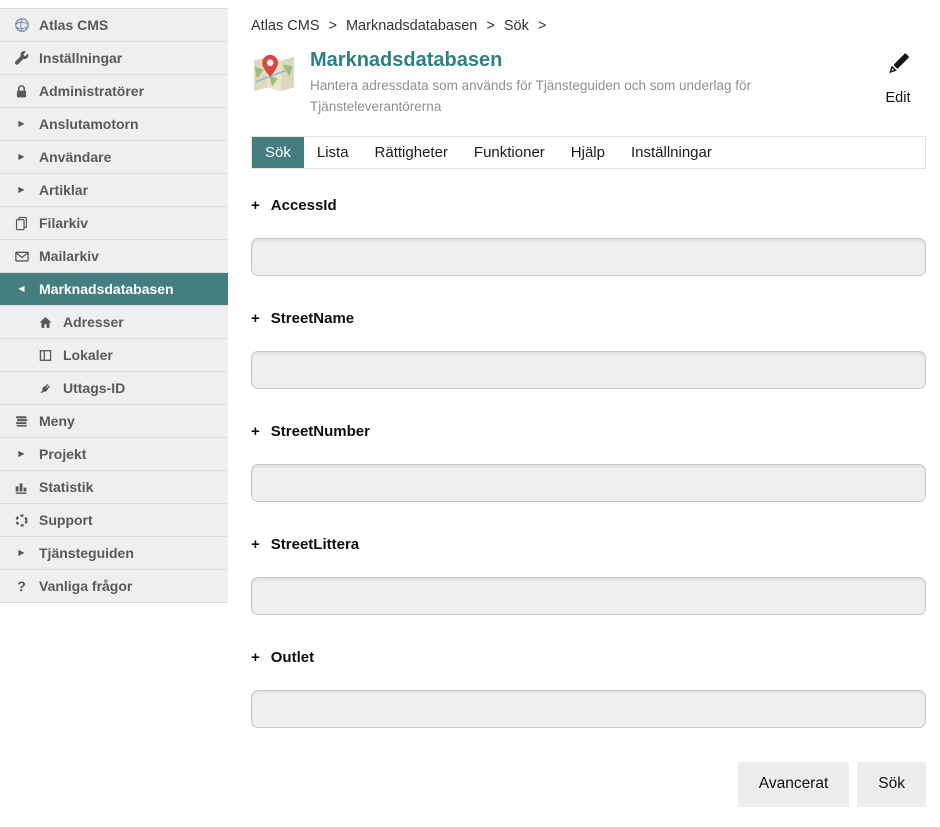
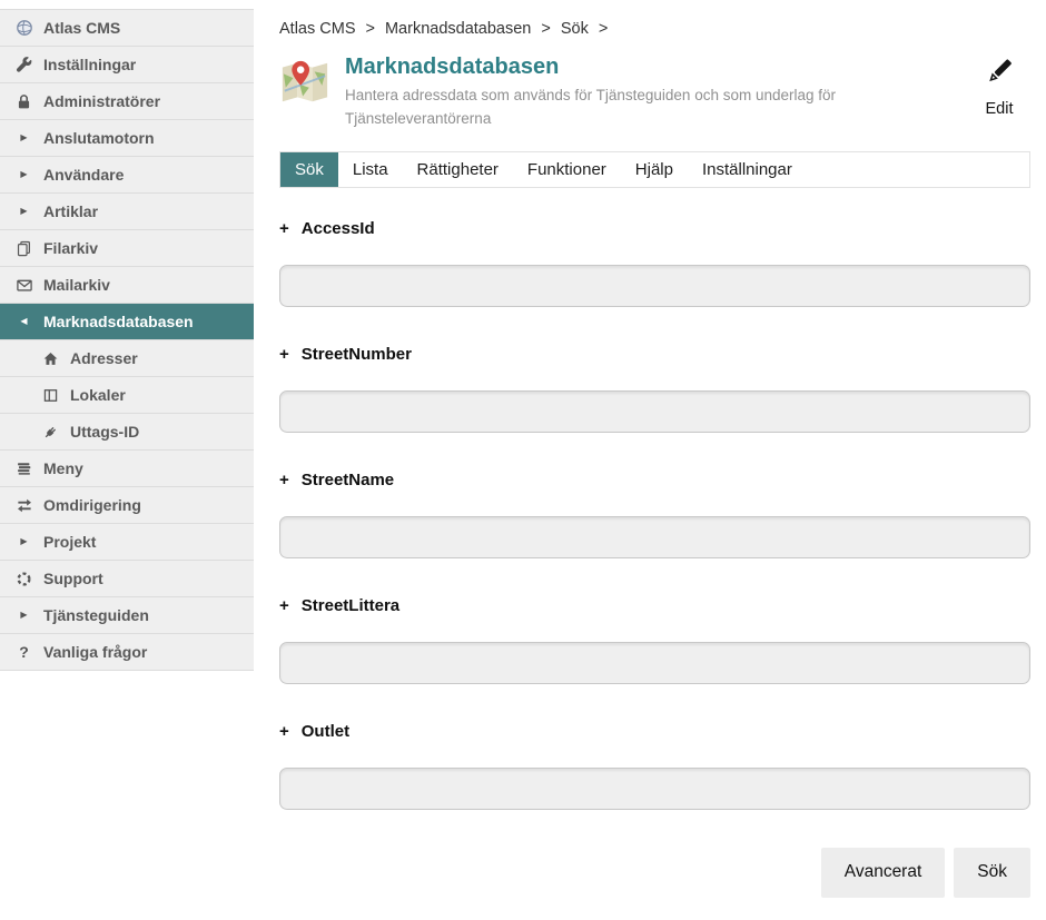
  Atlas CMS
  Inställningar
  Administratörer
  ▶
  Anslutamotorn
  ▶
  Användare
  ▶
  Artiklar
  Filarkiv
  Mailarkiv
  ◀
  Marknadsdatabasen
  Adresser
  Lokaler
  Uttags-ID
  Meny
+ Omdirigering
  ▶
  Projekt
- Statistik
  Support
  ▶
  Tjänsteguiden
  ?
  Vanliga frågor
  Atlas CMS
  >
  Marknadsdatabasen
  >
  Sök
  >
  Marknadsdatabasen
  Hantera adressdata som används för Tjänsteguiden och som underlag för Tjänsteleverantörerna
  Edit
  Sök
  Lista
  Rättigheter
  Funktioner
  Hjälp
  Inställningar
  +
  AccessId
  +
- StreetName
+ StreetNumber
  +
- StreetNumber
+ StreetName
  +
  StreetLittera
  +
  Outlet
  Avancerat
  Sök
